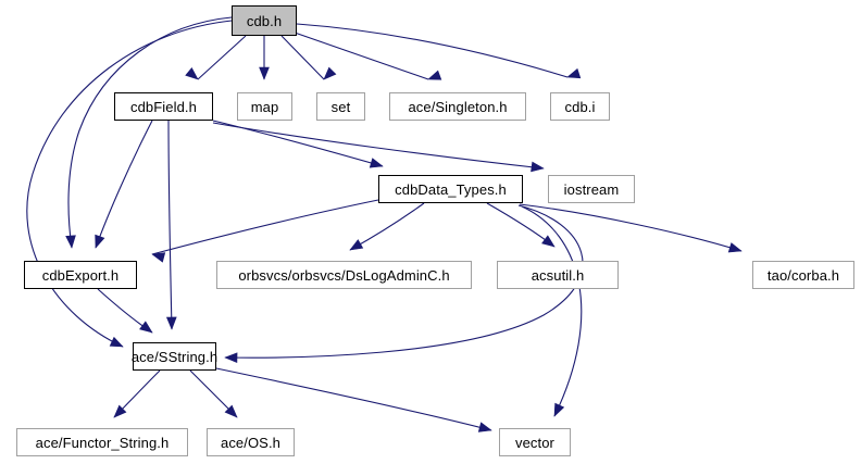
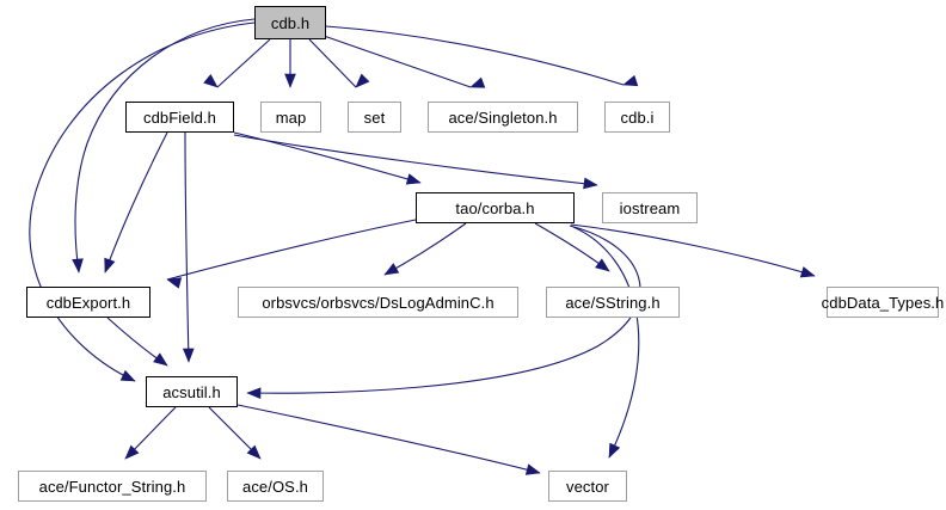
  cdb.h
  cdbField.h
  map
  set
  ace/Singleton.h
  cdb.i
- cdbData_Types.h
+ tao/corba.h
  iostream
  cdbExport.h
  orbsvcs/orbsvcs/DsLogAdminC.h
- acsutil.h
+ ace/SString.h
- tao/corba.h
+ cdbData_Types.h
- ace/SString.h
+ acsutil.h
  ace/Functor_String.h
  ace/OS.h
  vector
